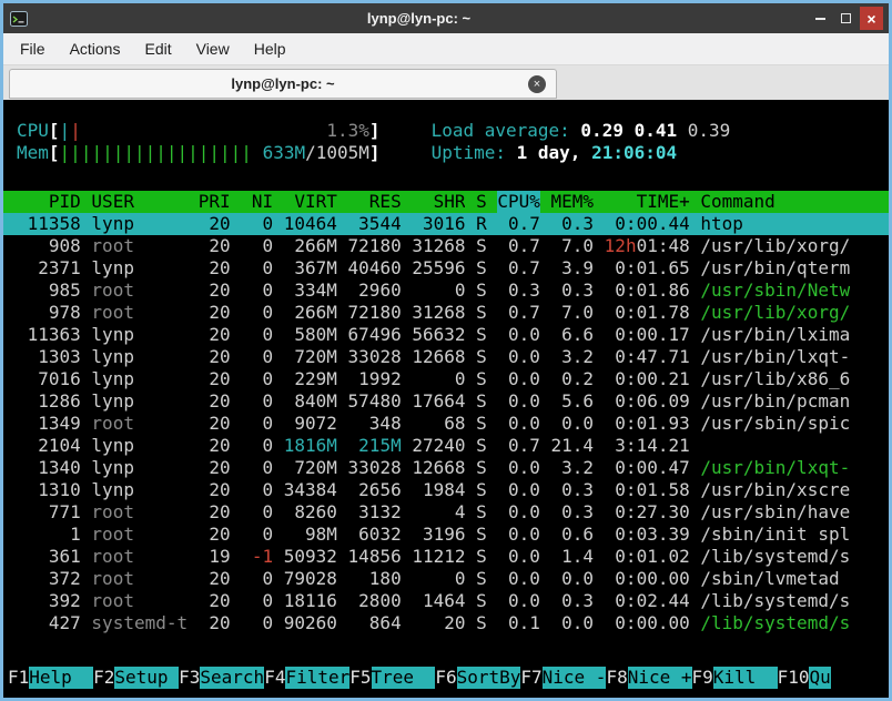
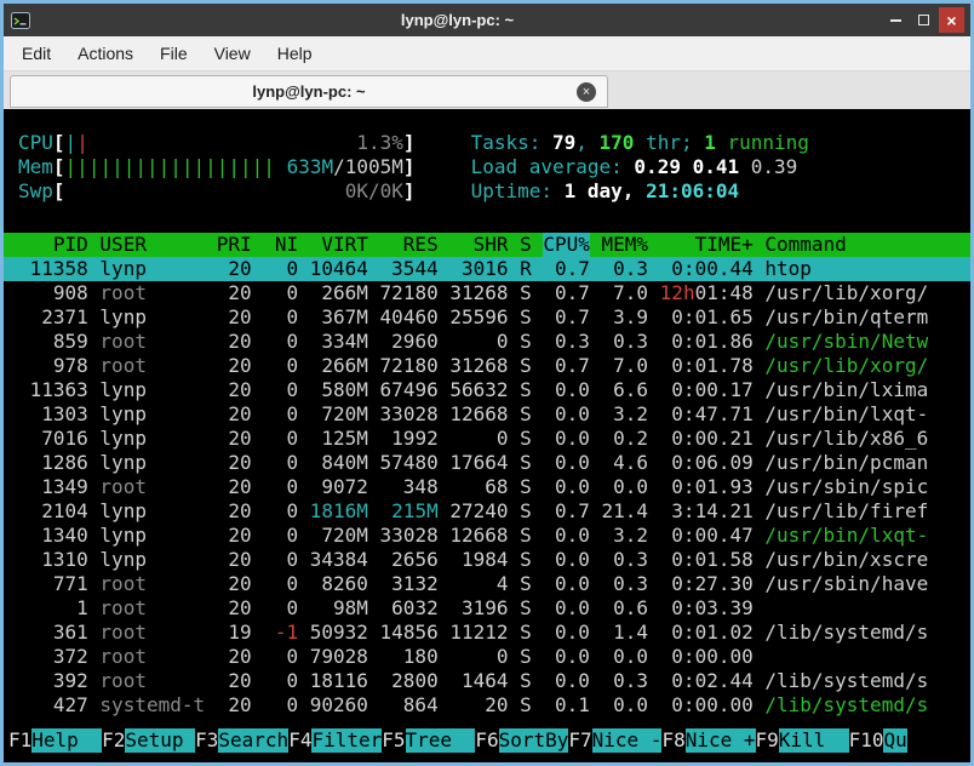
  lynp@lyn-pc: ~
  ×
- File
+ Edit
  Actions
- Edit
+ File
  View
  Help
  lynp@lyn-pc: ~
  ×
  CPU[|| 1.3%]
  Mem[|||||||||||||||||| 633M/1005M]
+ Swp[ 0K/0K]
+ Tasks: 79, 170 thr; 1 running
  Load average: 0.29 0.41 0.39
  Uptime: 1 day, 21:06:04
  PID
  USER
  PRI
  NI
  VIRT
  RES
  SHR
  S
  CPU%
  MEM%
  TIME+
  Command
  11358
  lynp
  20
  0
  10464
  3544
  3016
  R
  0.7
  0.3
  0:00.44
  htop
  908
  root
  20
  0
  266M
  72180
  31268
  S
  0.7
  7.0
  12h01:48
  /usr/lib/xorg/
  2371
  lynp
  20
  0
  367M
  40460
  25596
  S
  0.7
  3.9
  0:01.65
  /usr/bin/qterm
- 985
+ 859
  root
  20
  0
  334M
  2960
  0
  S
  0.3
  0.3
  0:01.86
  /usr/sbin/Netw
  978
  root
  20
  0
  266M
  72180
  31268
  S
  0.7
  7.0
  0:01.78
  /usr/lib/xorg/
  11363
  lynp
  20
  0
  580M
  67496
  56632
  S
  0.0
  6.6
  0:00.17
  /usr/bin/lxima
  1303
  lynp
  20
  0
  720M
  33028
  12668
  S
  0.0
  3.2
  0:47.71
  /usr/bin/lxqt-
  7016
  lynp
  20
  0
- 229M
+ 125M
  1992
  0
  S
  0.0
  0.2
  0:00.21
  /usr/lib/x86_6
  1286
  lynp
  20
  0
  840M
  57480
  17664
  S
  0.0
- 5.6
+ 4.6
  0:06.09
  /usr/bin/pcman
  1349
  root
  20
  0
  9072
  348
  68
  S
  0.0
  0.0
  0:01.93
  /usr/sbin/spic
  2104
  lynp
  20
  0
  1816M
  215M
  27240
  S
  0.7
  21.4
  3:14.21
+ /usr/lib/firef
  1340
  lynp
  20
  0
  720M
  33028
  12668
  S
  0.0
  3.2
  0:00.47
  /usr/bin/lxqt-
  1310
  lynp
  20
  0
  34384
  2656
  1984
  S
  0.0
  0.3
  0:01.58
  /usr/bin/xscre
  771
  root
  20
  0
  8260
  3132
  4
  S
  0.0
  0.3
  0:27.30
  /usr/sbin/have
  1
  root
  20
  0
  98M
  6032
  3196
  S
  0.0
  0.6
  0:03.39
- /sbin/init spl
  361
  root
  19
  -1
  50932
  14856
  11212
  S
  0.0
  1.4
  0:01.02
  /lib/systemd/s
  372
  root
  20
  0
  79028
  180
  0
  S
  0.0
  0.0
  0:00.00
- /sbin/lvmetad
  392
  root
  20
  0
  18116
  2800
  1464
  S
  0.0
  0.3
  0:02.44
  /lib/systemd/s
  427
  systemd-t
  20
  0
  90260
  864
  20
  S
  0.1
  0.0
  0:00.00
  /lib/systemd/s
  F1
  Help
  F2
  Setup
  F3
  Search
  F4
  Filter
  F5
  Tree
  F6
  SortBy
  F7
  Nice -
  F8
  Nice +
  F9
  Kill
  F10
  Qu
